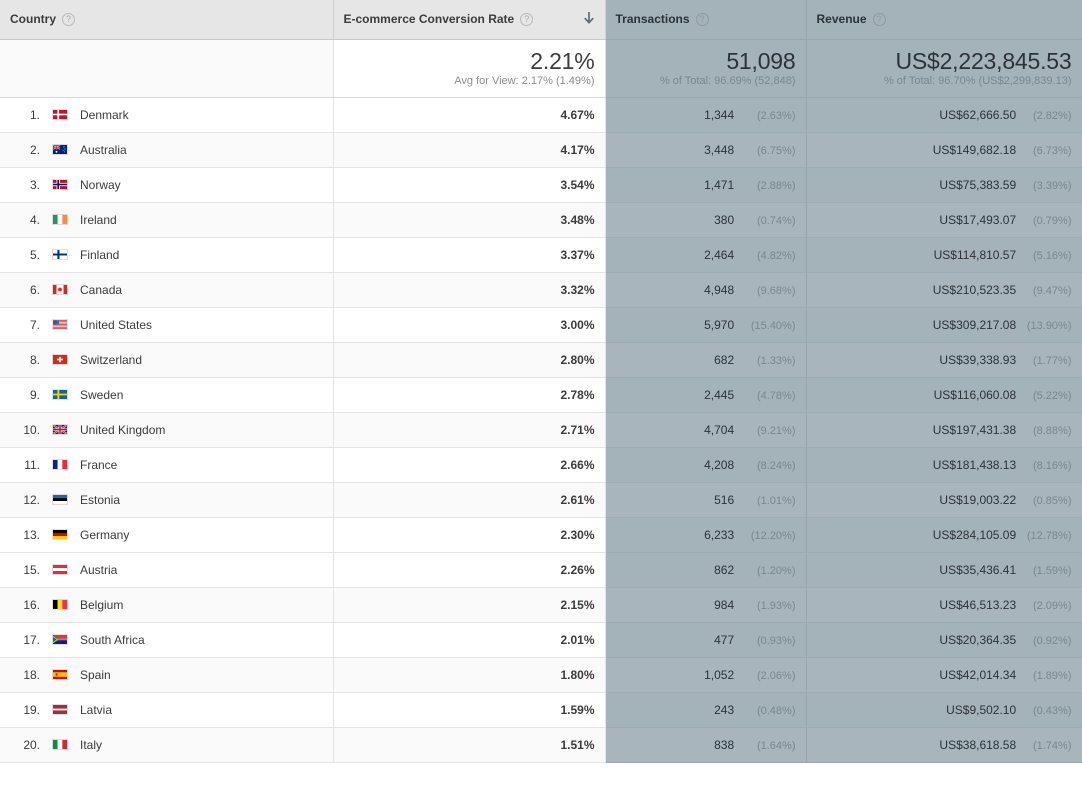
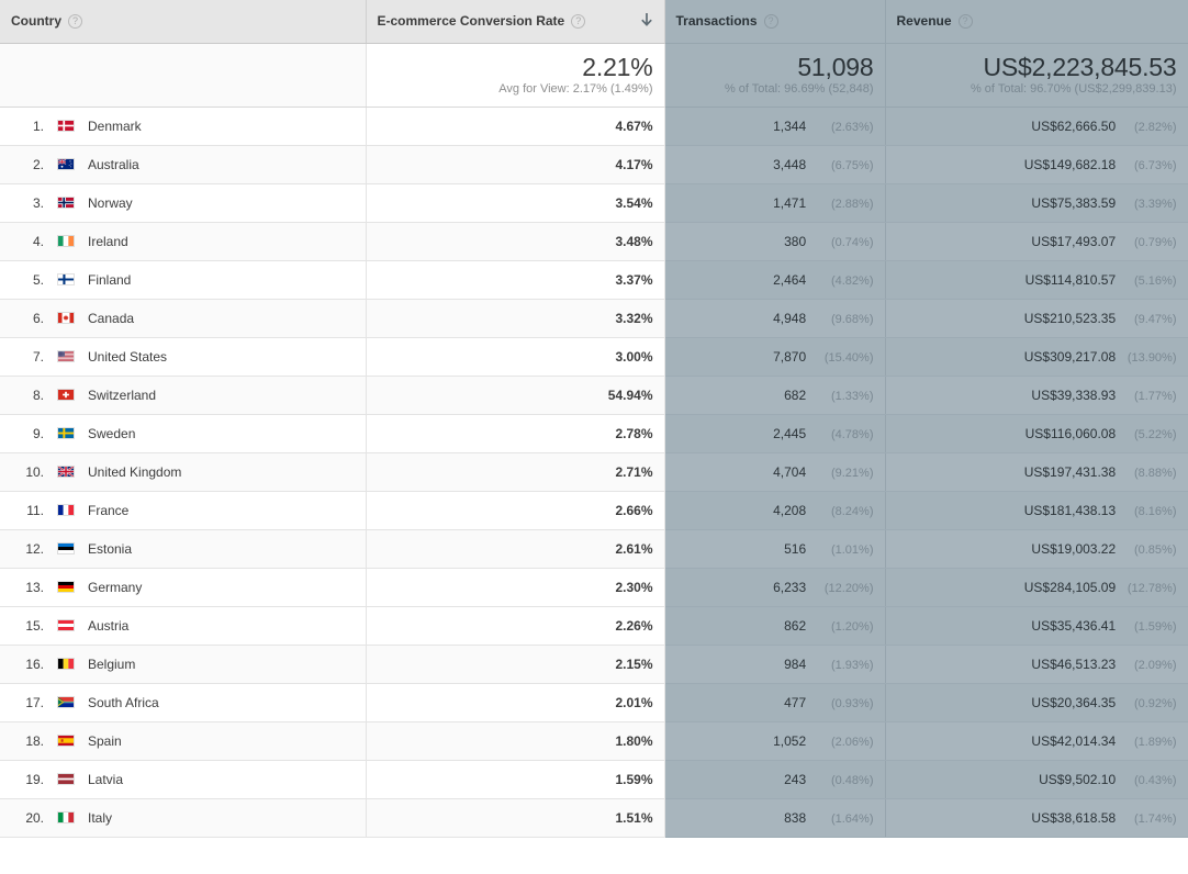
  Country ?	E-commerce Conversion Rate ?	Transactions	Revenue
  	2.21% Avg for View: 2.17% (1.49%)	51,098 % of Total: 96.69% (52,848)	US$2,223,845.53 % of Total: 96.70% (US$2,299,839.13)
  1. Denmark	4.67%	1,344 (2.63%)	US$62,666.50 (2.82%)
  2. Australia	4.17%	3,448 (6.75%)	US$149,682.18 (6.73%)
  3. Norway	3.54%	1,471 (2.88%)	US$75,383.59 (3.39%)
  4. Ireland	3.48%	380 (0.74%)	US$17,493.07 (0.79%)
  5. Finland	3.37%	2,464 (4.82%)	US$114,810.57 (5.16%)
  6. Canada	3.32%	4,948 (9.68%)	US$210,523.35 (9.47%)
- 7. United States	3.00%	5,970 (15.40%)	US$309,217.08 (13.90%)
+ 7. United States	3.00%	7,870 (15.40%)	US$309,217.08 (13.90%)
- 8. Switzerland	2.80%	682 (1.33%)	US$39,338.93 (1.77%)
+ 8. Switzerland	54.94%	682 (1.33%)	US$39,338.93 (1.77%)
  9. Sweden	2.78%	2,445 (4.78%)	US$116,060.08 (5.22%)
  10. United Kingdom	2.71%	4,704 (9.21%)	US$197,431.38 (8.88%)
  11. France	2.66%	4,208 (8.24%)	US$181,438.13 (8.16%)
  12. Estonia	2.61%	516 (1.01%)	US$19,003.22 (0.85%)
  13. Germany	2.30%	6,233 (12.20%)	US$284,105.09 (12.78%)
  15. Austria	2.26%	862 (1.20%)	US$35,436.41 (1.59%)
  16. Belgium	2.15%	984 (1.93%)	US$46,513.23 (2.09%)
  17. South Africa	2.01%	477 (0.93%)	US$20,364.35 (0.92%)
  18. Spain	1.80%	1,052 (2.06%)	US$42,014.34 (1.89%)
  19. Latvia	1.59%	243 (0.48%)	US$9,502.10 (0.43%)
  20. Italy	1.51%	838 (1.64%)	US$38,618.58 (1.74%)
